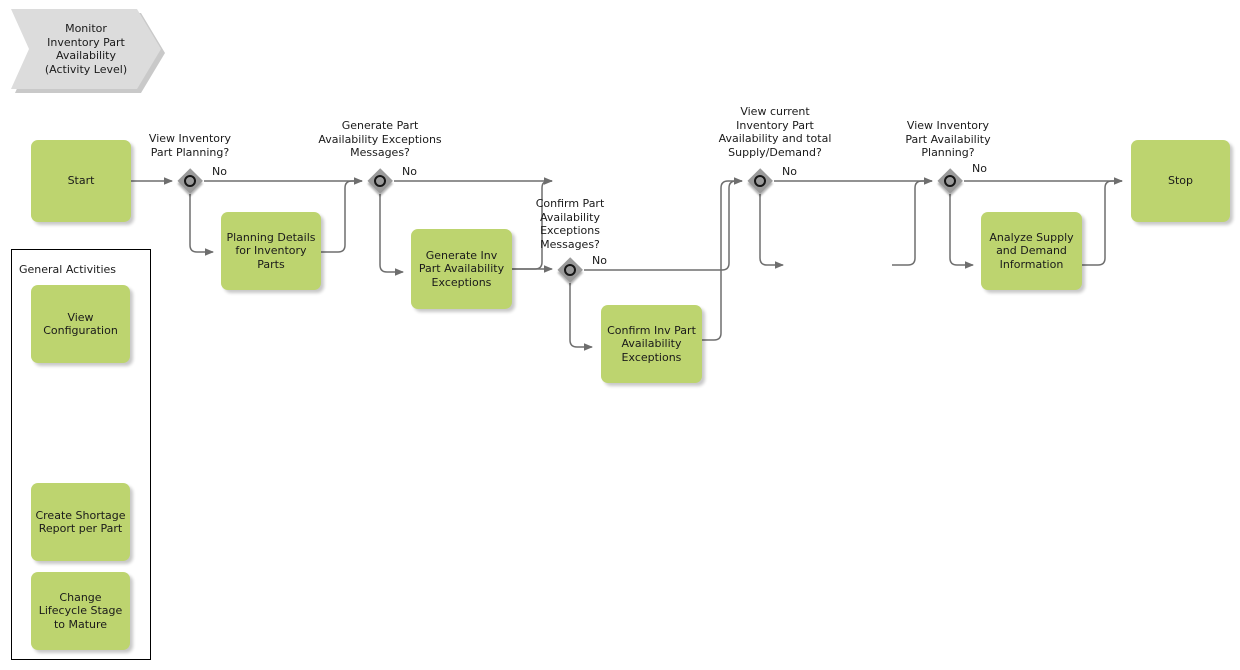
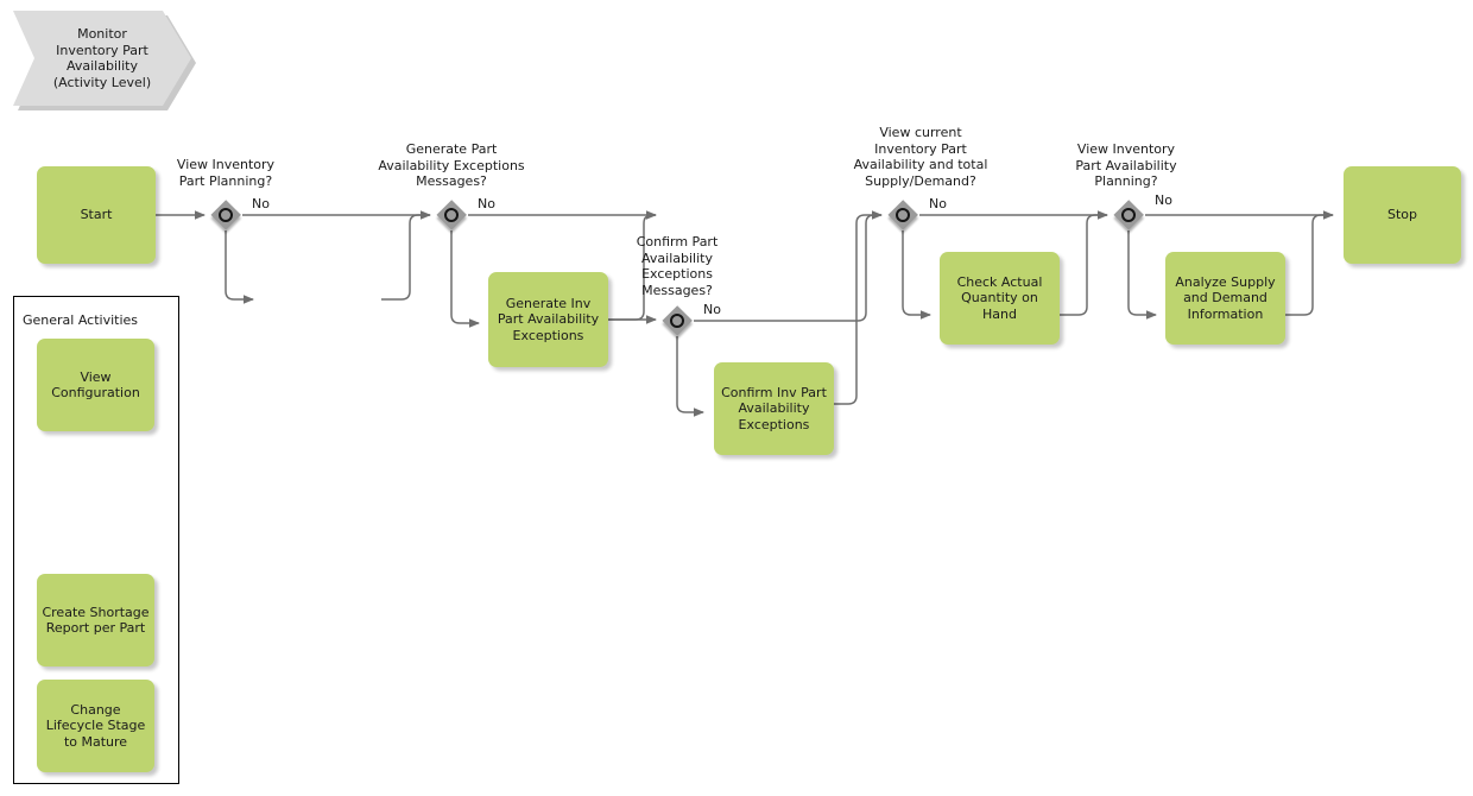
  Monitor
  Inventory Part
  Availability
  (Activity Level)
  Start
- Planning Details
- for Inventory
- Parts
  Generate Inv
  Part Availability
  Exceptions
  Confirm Inv Part
  Availability
  Exceptions
+ Check Actual
+ Quantity on
+ Hand
  Analyze Supply
  and Demand
  Information
  Stop
  View Inventory
  Part Planning?
  No
  Generate Part
  Availability Exceptions
  Messages?
  No
  Confirm Part
  Availability
  Exceptions
  Messages?
  No
  View current
  Inventory Part
  Availability and total
  Supply/Demand?
  No
  View Inventory
  Part Availability
  Planning?
  No
  General Activities
  View
  Configuration
  Create Shortage
  Report per Part
  Change
  Lifecycle Stage
  to Mature
